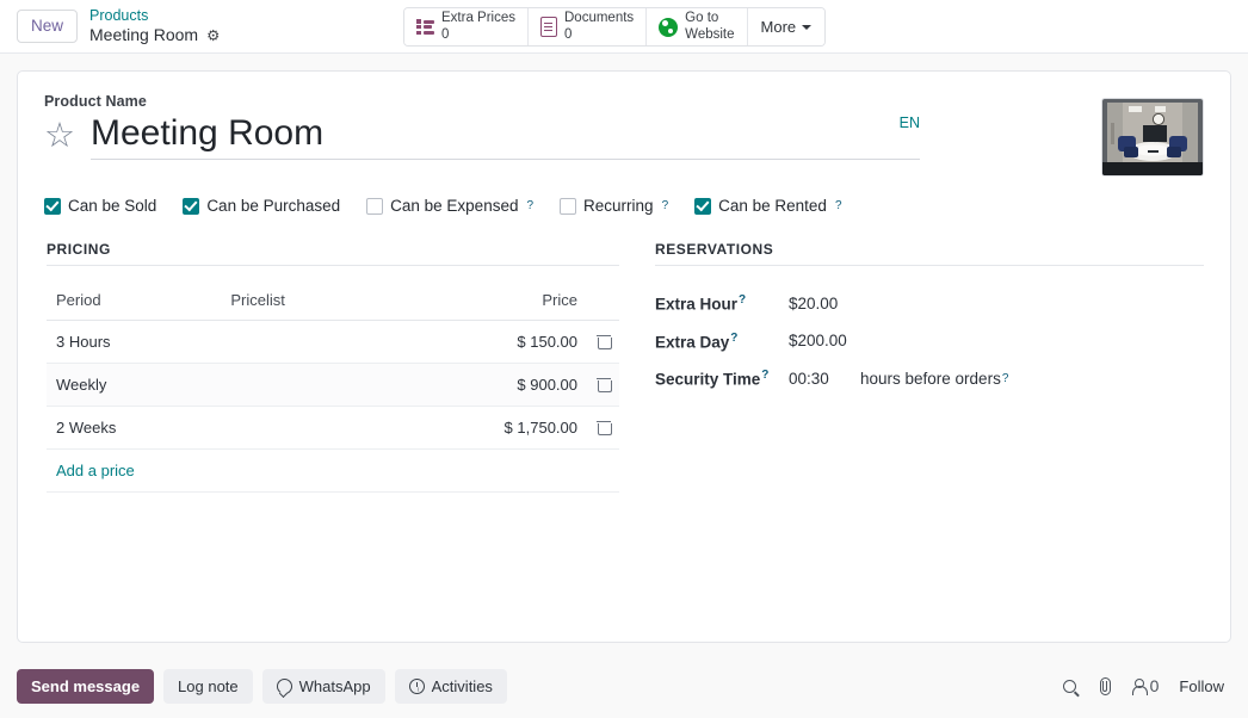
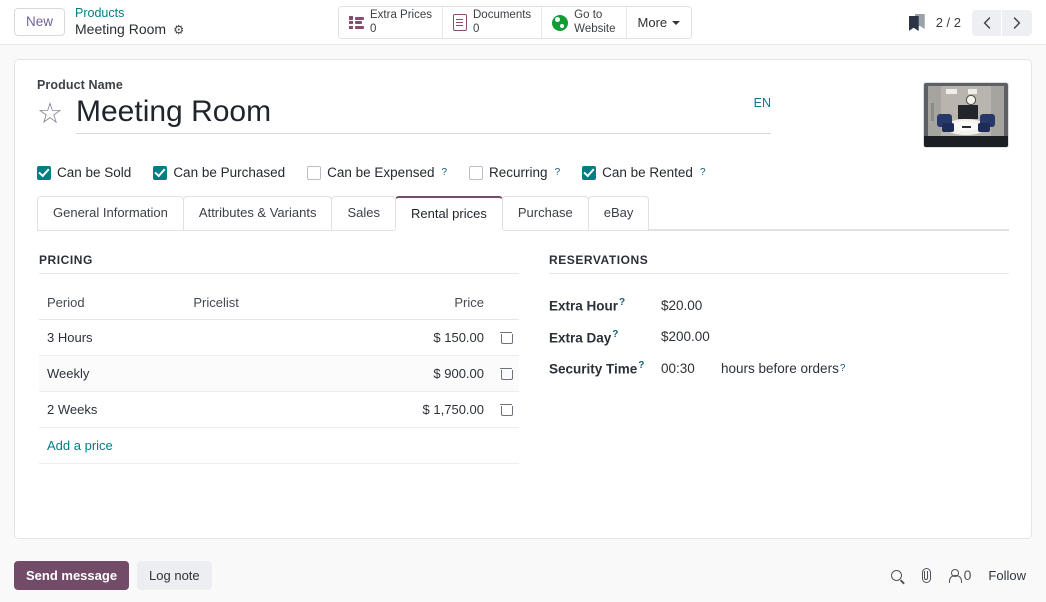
  New
  Products
  Meeting Room
  ⚙
  Extra Prices
  0
  Documents
  0
  Go to
  Website
  More
+ 2 / 2
  Product Name
  ☆
  Meeting Room
  EN
  Can be Sold
  Can be Purchased
  Can be Expensed
  ?
  Recurring
  ?
  Can be Rented
  ?
+ General Information
+ Attributes & Variants
+ Sales
+ Rental prices
+ Purchase
+ eBay
  PRICING
  Period	Pricelist	Price
  3 Hours		$ 150.00
  Weekly		$ 900.00
  2 Weeks		$ 1,750.00
  Add a price
  RESERVATIONS
  Extra Hour?
  $20.00
  Extra Day?
  $200.00
  Security Time?
  00:30
  hours before orders
  ?
  Send message
  Log note
- WhatsApp
- Activities
  0
  Follow
